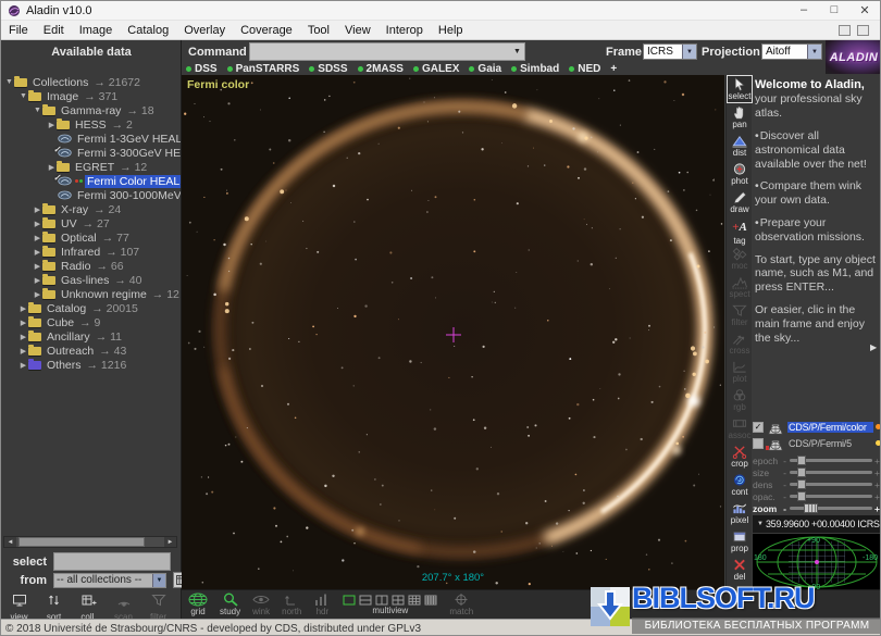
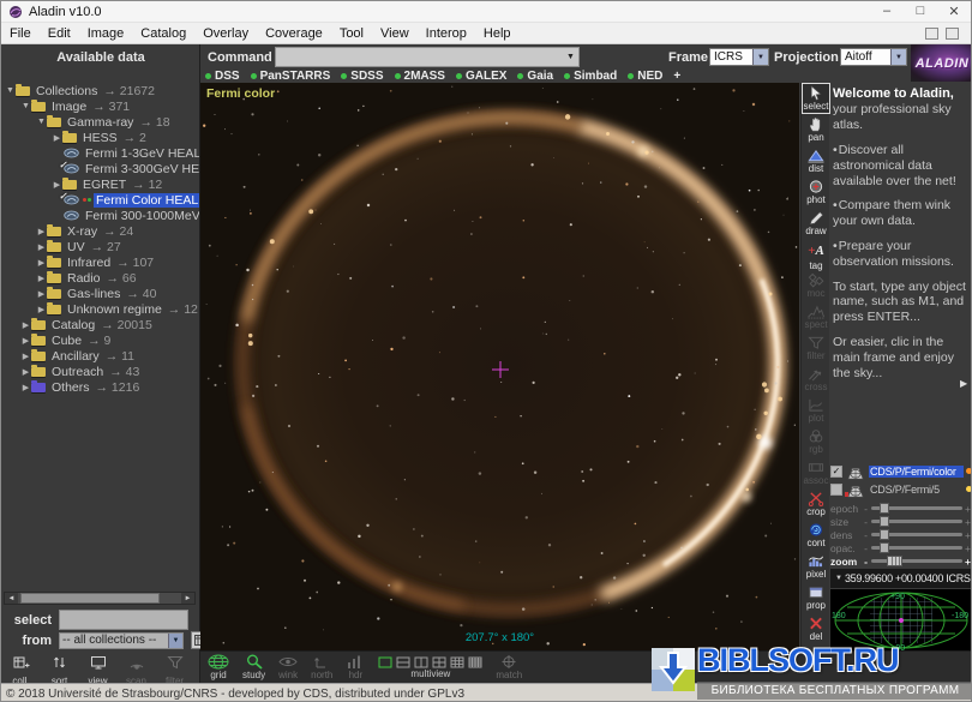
  Aladin v10.0
  –
  □
  ✕
  File
  Edit
  Image
  Catalog
  Overlay
  Coverage
  Tool
  View
  Interop
  Help
  Available data
  Collections
  → 21672
  Image
  → 371
  Gamma-ray
  → 18
  HESS
  → 2
  ✓
  EGRET
  → 12
  ✓
  X-ray
  → 24
  UV
  → 27
- Optical
- → 77
  Infrared
  → 107
  Radio
  → 66
  Gas-lines
  → 40
  Unknown regime
  → 12
  Catalog
  → 20015
  Cube
  → 9
  Ancillary
  → 11
  Outreach
  → 43
  Others
  → 1216
  select
  from
  -- all collections --
- view
+ coll.
  sort
- coll.
+ view
  scan
  filter
  Command
  Frame
  ICRS
  Projection
  Aitoff
  ALADIN
  DSS
  PanSTARRS
  SDSS
  2MASS
  GALEX
  Gaia
  Simbad
  NED
  +
  Fermi color
  207.7° x 180°
  select
  pan
  dist
  phot
  draw
  +A
  tag
  moc
  spect
  filter
  cross
  plot
  rgb
  assoc
  crop
  cont
  pixel
  prop
  del
  Welcome to Aladin,
  your professional sky atlas.
  •Discover all astronomical data available over the net!
  •Compare them wink your own data.
  •Prepare your observation missions.
  To start, type any object name, such as M1, and press ENTER...
  Or easier, clic in the main frame and enjoy the sky...
  ▶
  ✓
  CDS/P/Fermi/color
  CDS/P/Fermi/5
  epoch
  -
  +
  size
  -
  +
  dens
  -
  +
  opac.
  -
  +
  zoom
  -
  +
  359.99600 +00.00400 ICRS
  grid
  study
  wink
  north
  hdr
  multiview
  match
  © 2018 Université de Strasbourg/CNRS - developed by CDS, distributed under GPLv3
  BIBLSOFT.RU
  БИБЛИОТЕКА БЕСПЛАТНЫХ ПРОГРАММ
